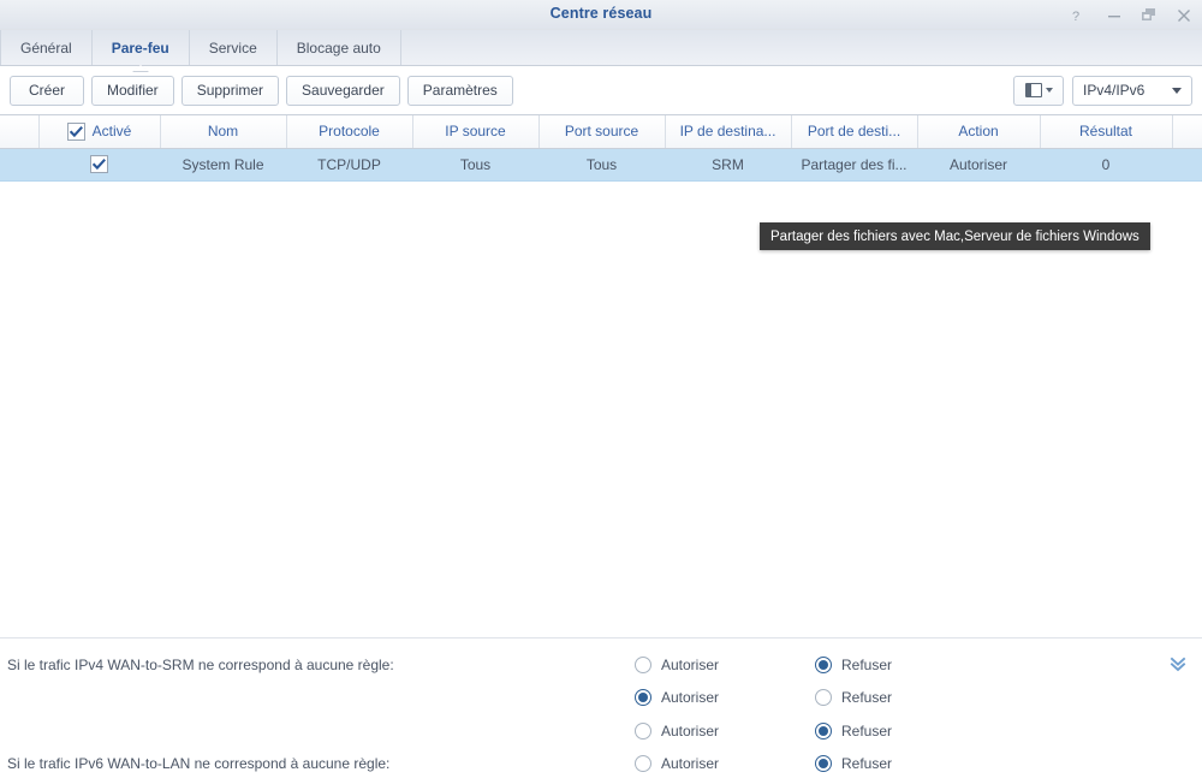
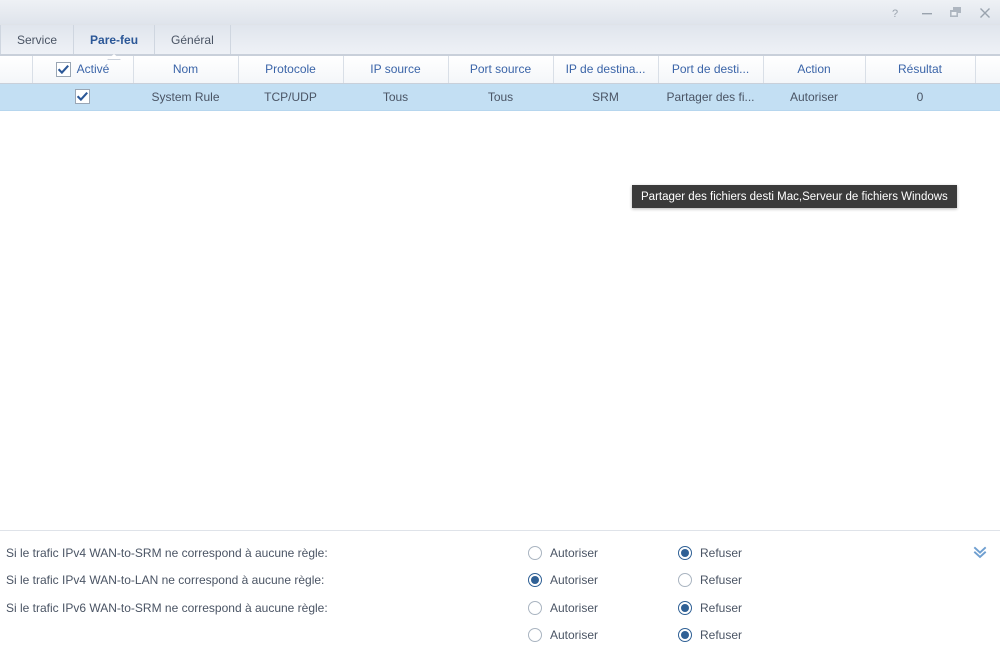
- Centre réseau
  ?
- Général
+ Service
  Pare-feu
- Service
+ Général
- Blocage auto
- Créer
- Modifier
- Supprimer
- Sauvegarder
- Paramètres
- IPv4/IPv6
  	Activé	Nom	Protocole	IP source	Port source	IP de destina...	Port de desti...	Action	Résultat
  		System Rule	TCP/UDP	Tous	Tous	SRM	Partager des fi...	Autoriser	0
- Partager des fichiers avec Mac,Serveur de fichiers Windows
+ Partager des fichiers desti Mac,Serveur de fichiers Windows
  Si le trafic IPv4 WAN-to-SRM ne correspond à aucune règle:
  Autoriser
  Refuser
+ Si le trafic IPv4 WAN-to-LAN ne correspond à aucune règle:
  Autoriser
  Refuser
+ Si le trafic IPv6 WAN-to-SRM ne correspond à aucune règle:
  Autoriser
  Refuser
- Si le trafic IPv6 WAN-to-LAN ne correspond à aucune règle:
  Autoriser
  Refuser
